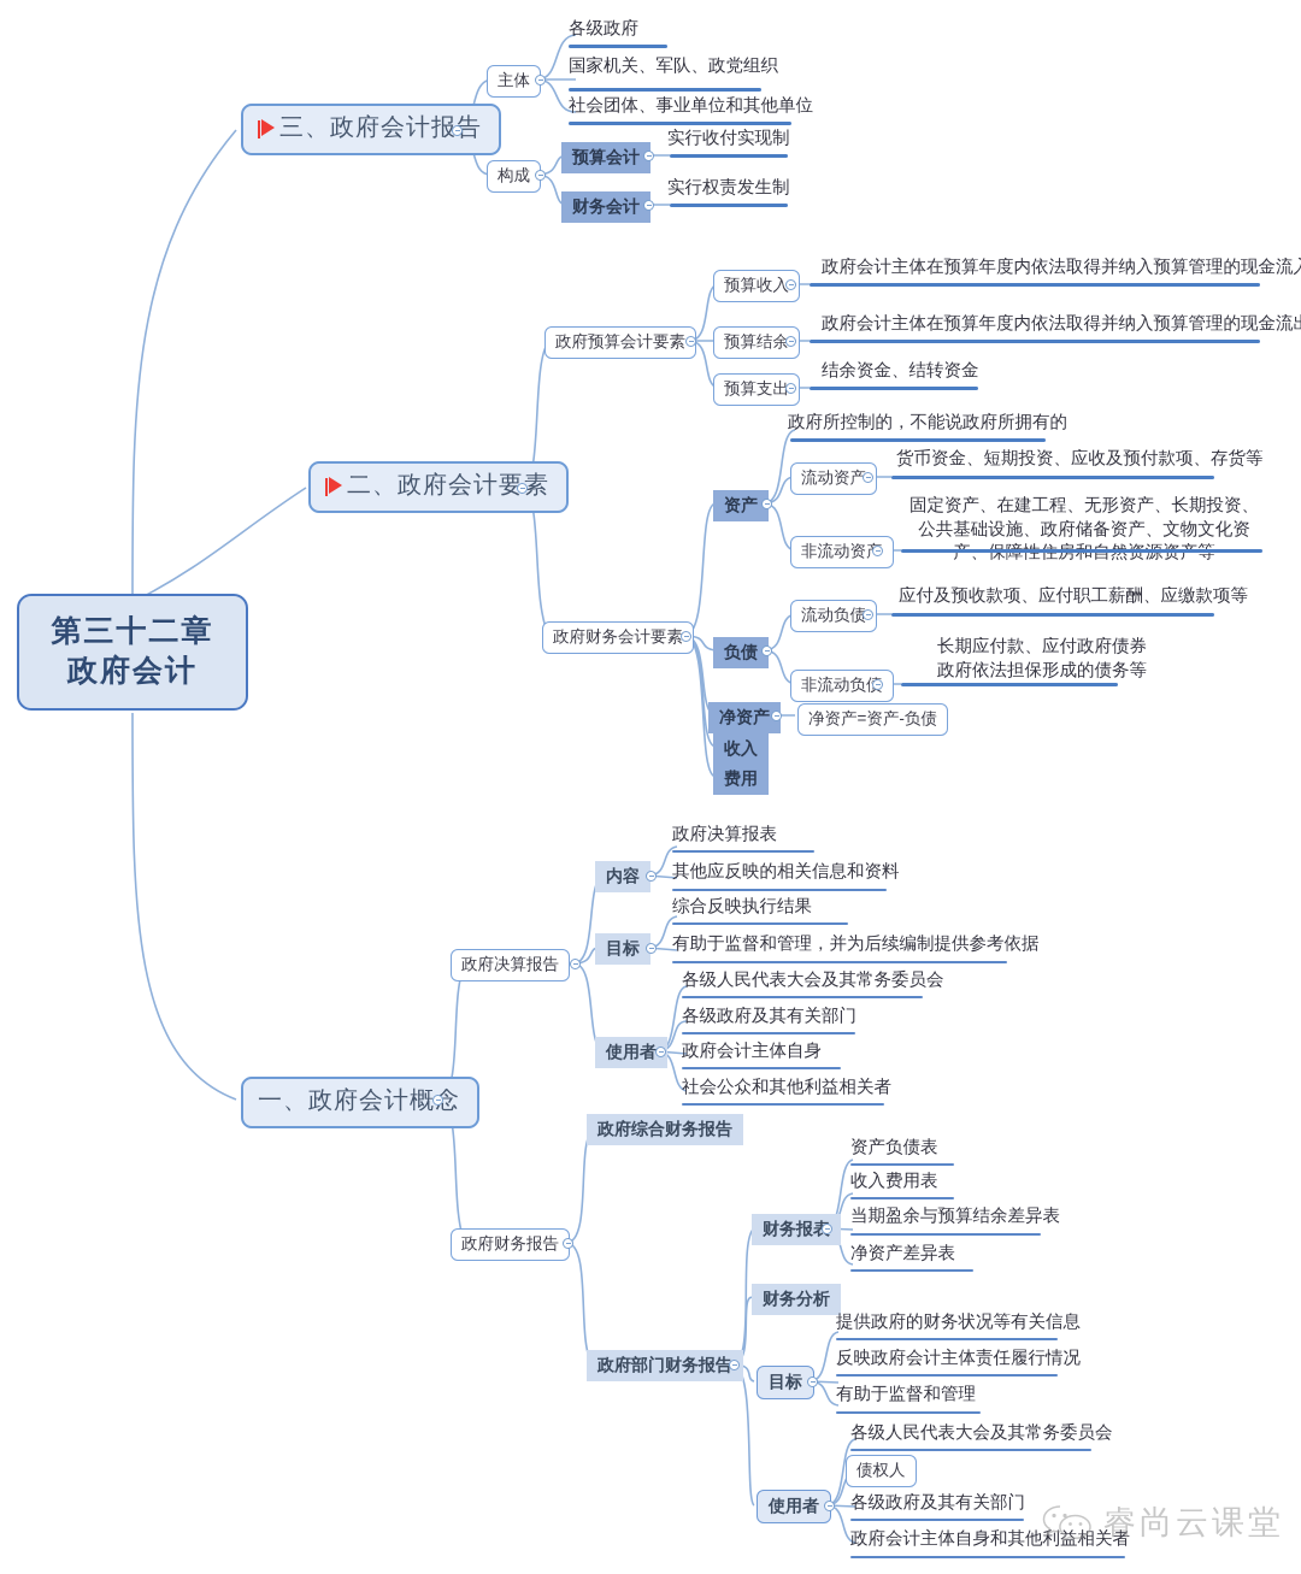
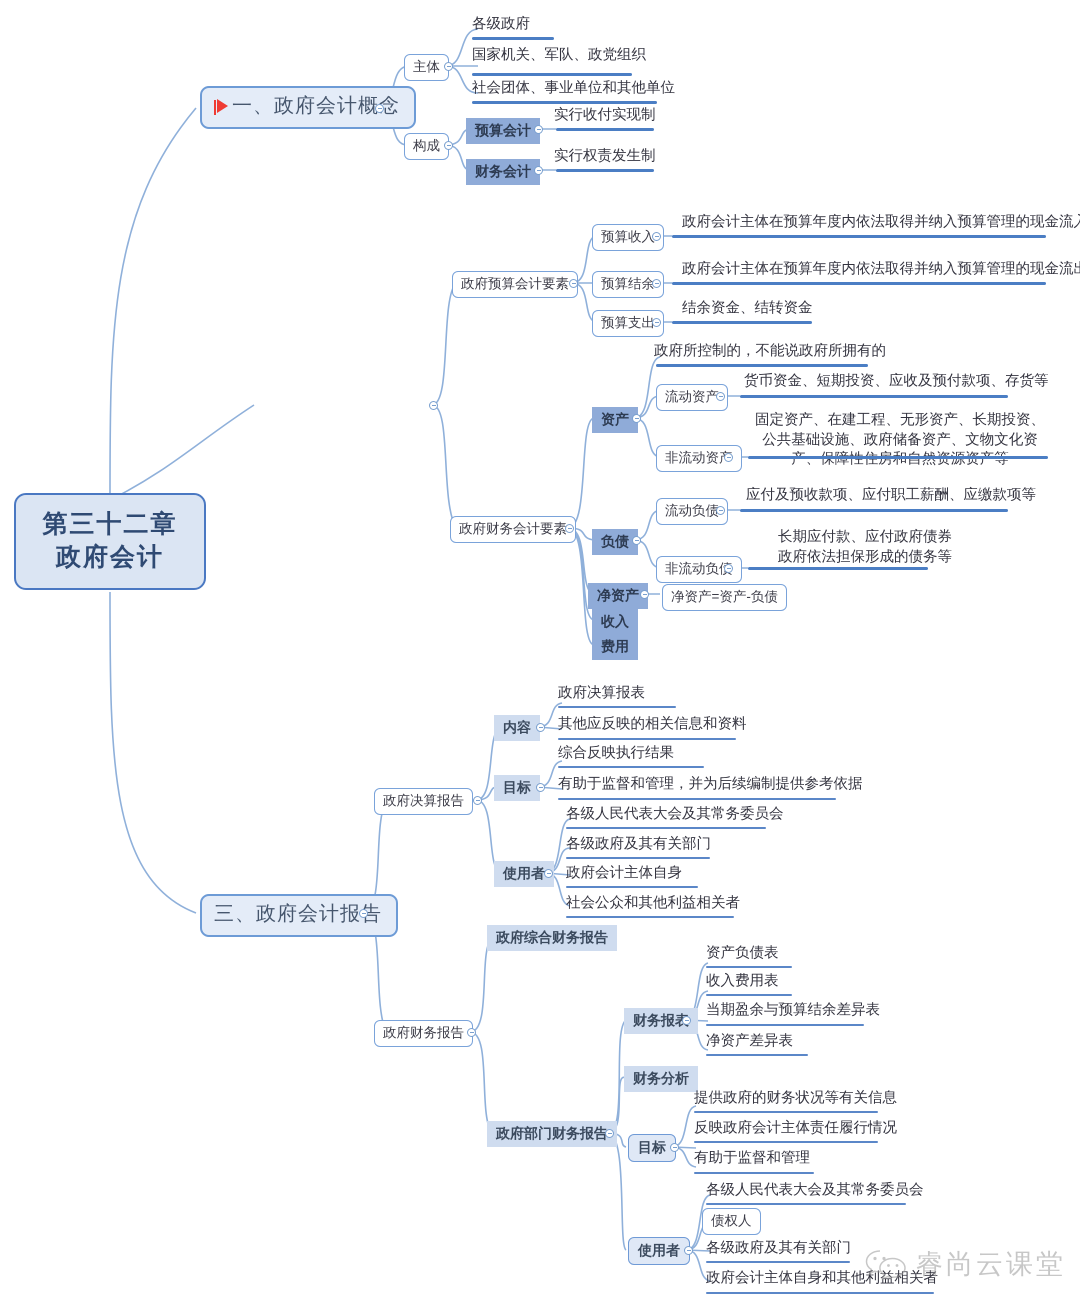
  第三十二章
  政府会计
- 三、政府会计报告
+ 一、政府会计概念
  主体
  构成
  各级政府
  国家机关、军队、政党组织
  社会团体、事业单位和其他单位
  预算会计
  实行收付实现制
  财务会计
  实行权责发生制
- 二、政府会计要素
  政府预算会计要素
  预算收入
  政府会计主体在预算年度内依法取得并纳入预算管理的现金流
  预算结余
  政府会计主体在预算年度内依法取得并纳入预算管理的现金流
  预算支出
  结余资金、结转资金
  政府财务会计要素
  资产
  政府所控制的，不能说政府所拥有的
  流动资产
  货币资金、短期投资、应收及预付款项、存货等
  非流动资
  固定资产、在建工程、无形资产、长期投资、公共基础设施、政府储备资产、文物文化资产、保障性住房和自然资源资产等
  负债
  流动负债
  应付及预收款项、应付职工薪酬、应缴款项等
  非流动负
  长期应付款、应付政府债券
  政府依法担保形成的债务等
  净资产
  净资产=资产-负债
  收入
  费用
- 一、政府会计概念
+ 三、政府会计报告
  政府决算报告
  内容
  政府决算报表
  其他应反映的相关信息和资料
  目标
  综合反映执行结果
  有助于监督和管理，并为后续编制提供参考依据
  使用者
  各级人民代表大会及其常务委员会
  各级政府及其有关部门
  政府会计主体自身
  社会公众和其他利益相关者
  政府财务报告
  政府综合财务报告
  政府部门财务报告
  财务报
  资产负债表
  收入费用表
  当期盈余与预算结余差异表
  净资产差异表
  财务分析
  目标
  提供政府的财务状况等有关信息
  反映政府会计主体责任履行情况
  有助于监督和管理
  使用者
  各级人民代表大会及其常务委员会
  债权人
  各级政府及其有关部门
  政府会计主体自身和其他利益相关者
  睿尚云课堂
